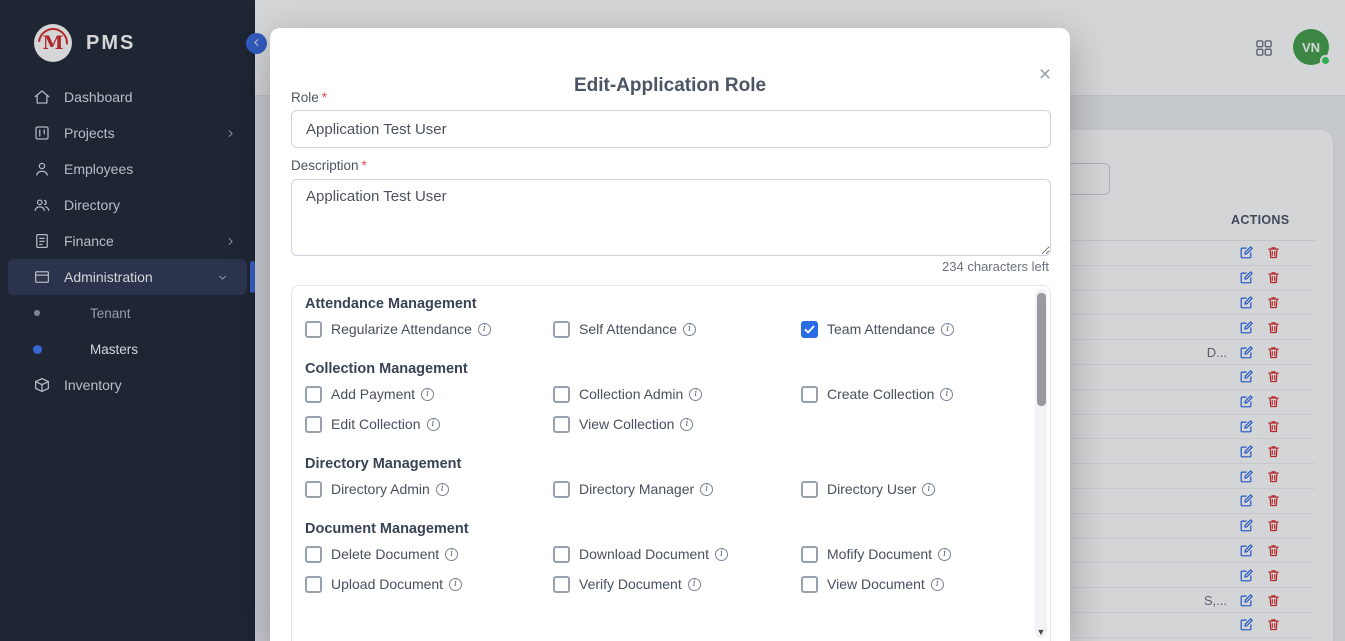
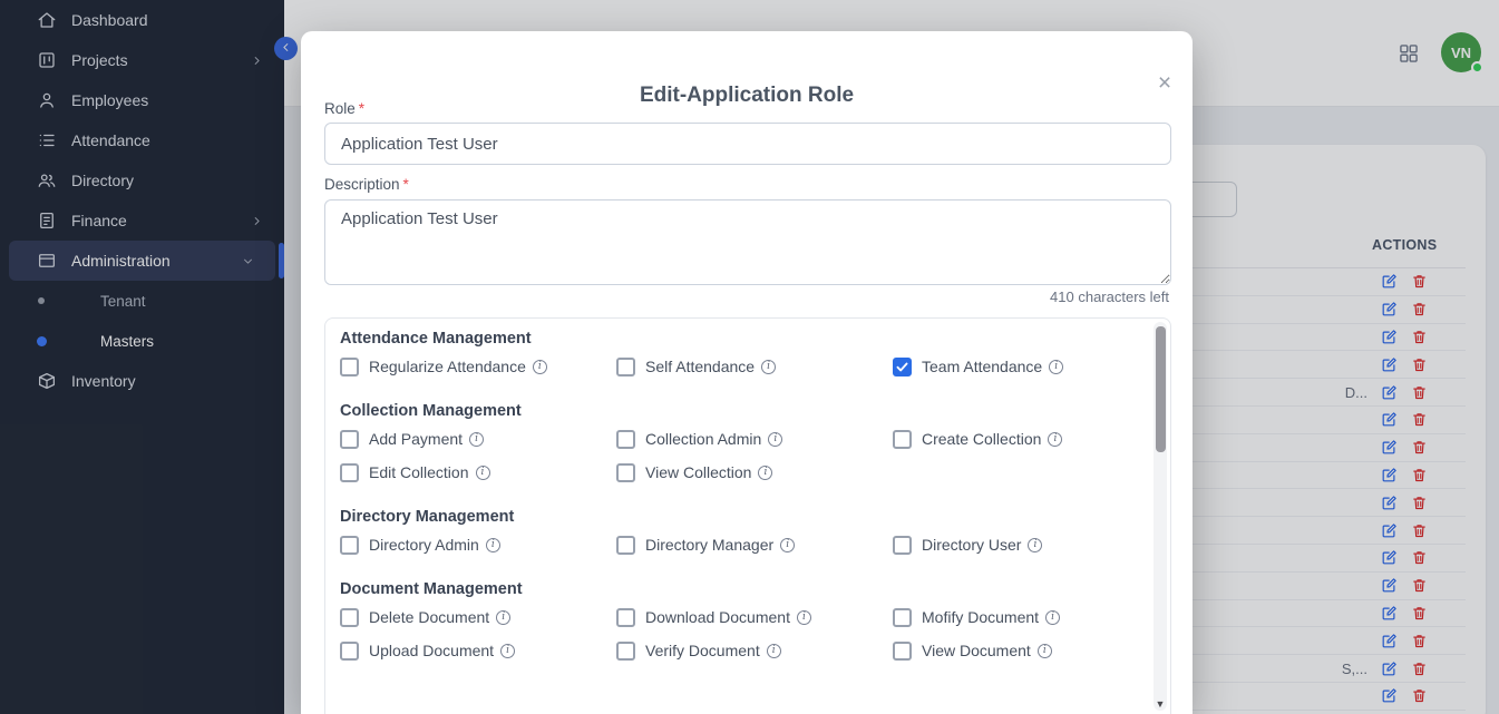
- M
- PMS
  Dashboard
  Projects
  Employees
+ Attendance
  Directory
  Finance
  Administration
  Tenant
  Masters
  Inventory
  VN
  ACTIONS
  D...
  S,...
  Edit-Application Role
  ×
  Role *
  Application Test User
  Description *
  Application Test User
- 234 characters left
+ 410 characters left
  Attendance Management
  Regularize Attendance
  i
  Self Attendance
  i
  Team Attendance
  i
  Collection Management
  Add Payment
  i
  Collection Admin
  i
  Create Collection
  i
  Edit Collection
  i
  View Collection
  i
  Directory Management
  Directory Admin
  i
  Directory Manager
  i
  Directory User
  i
  Document Management
  Delete Document
  i
  Download Document
  i
  Mofify Document
  i
  Upload Document
  i
  Verify Document
  i
  View Document
  i
  ▼
